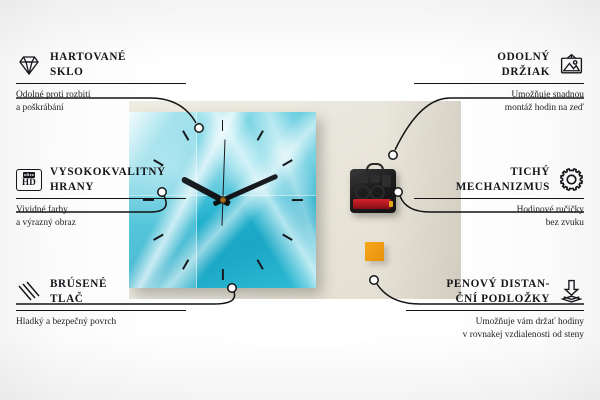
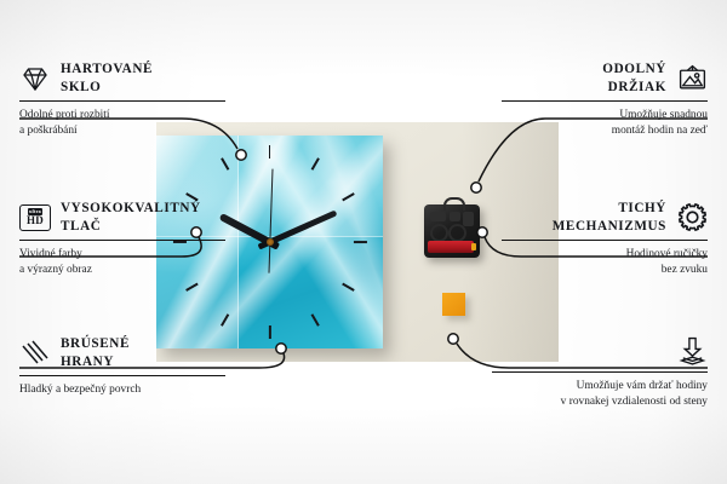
  HARTOVANÉ
  SKLO
  Odolné proti rozbití
  a poškrábání
  HD
  VYSOKOKVALITNÝ
- HRANY
+ TLAČ
  Vividné farby
  a výrazný obraz
  BRÚSENÉ
- TLAČ
+ HRANY
  Hladký a bezpečný povrch
  ODOLNÝ
  DRŽIAK
  Umožňuje snadnou
  montáž hodin na zeď
  TICHÝ
  MECHANIZMUS
  Hodinové ručičky
  bez zvuku
- PENOVÝ DISTAN-
- ČNÍ PODLOŽKY
  Umožňuje vám držať hodiny
  v rovnakej vzdialenosti od steny
